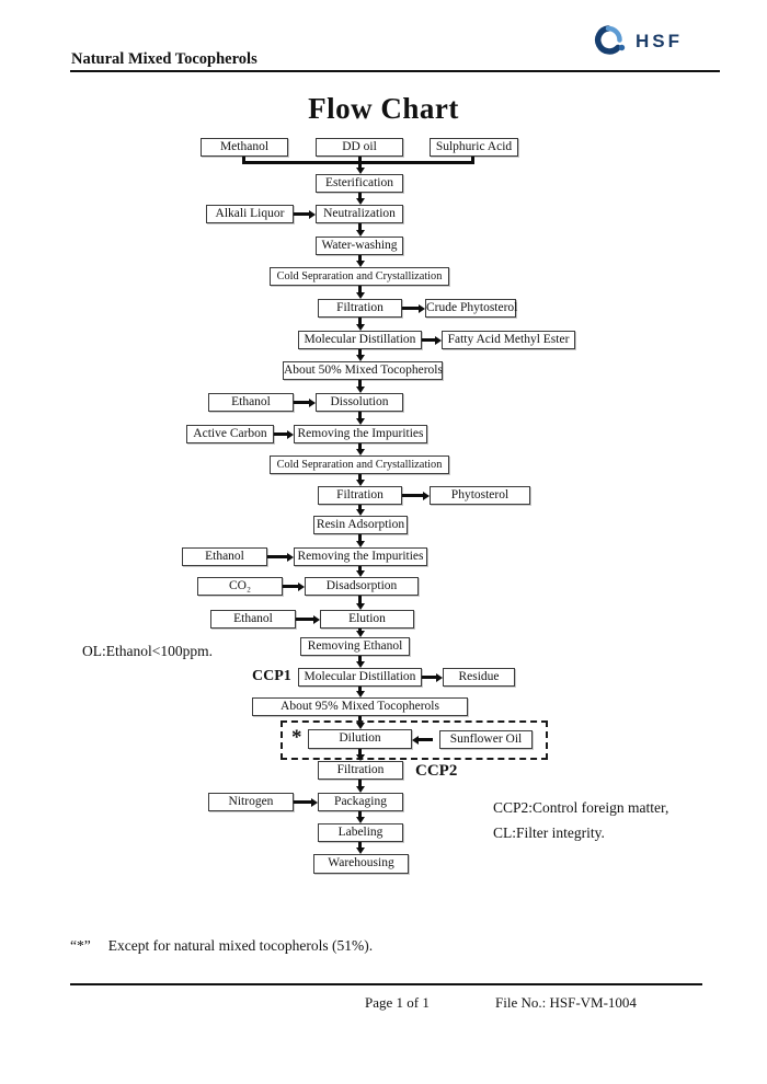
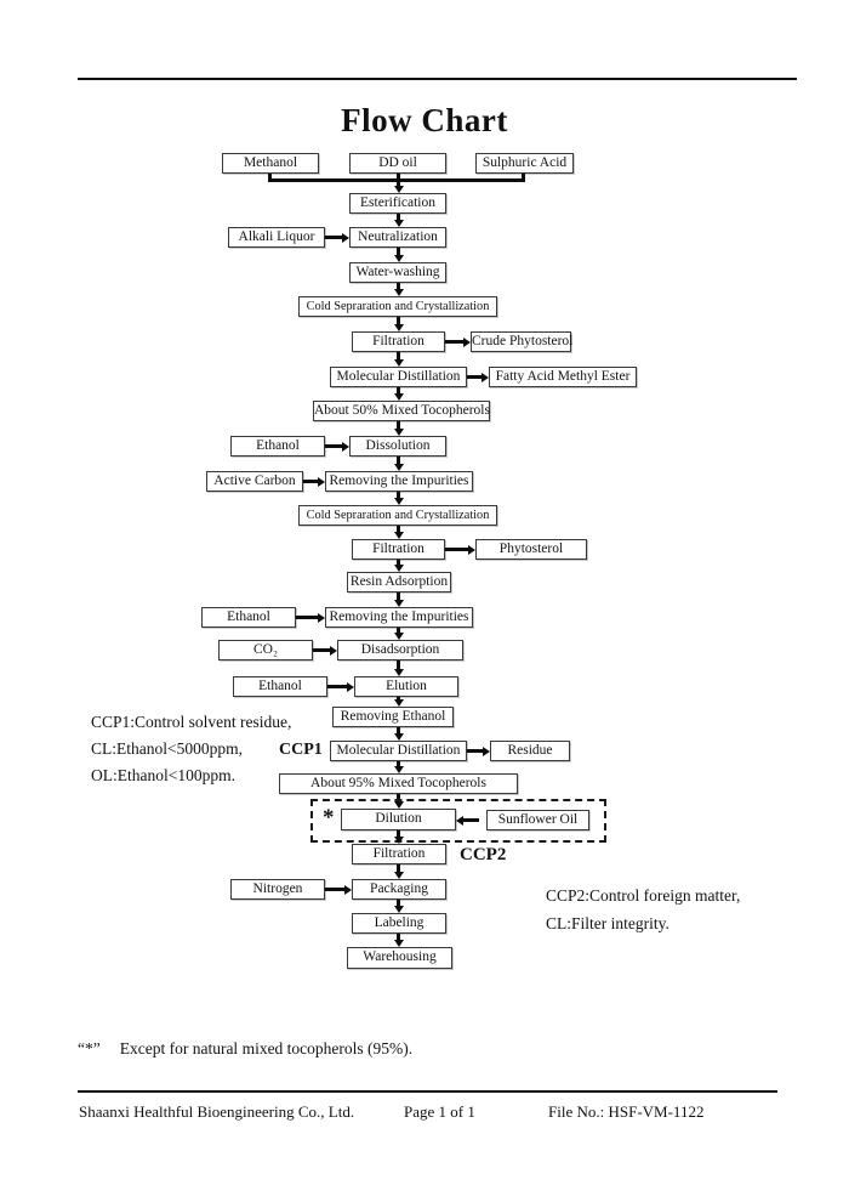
- Natural Mixed Tocopherols
- HSF
  Flow Chart
  Methanol
  DD oil
  Sulphuric Acid
  Esterification
  Alkali Liquor
  Neutralization
  Water-washing
  Cold Sepraration and Crystallization
  Filtration
  Crude Phytosterol
  Molecular Distillation
  Fatty Acid Methyl Ester
  About 50% Mixed Tocopherols
  Ethanol
  Dissolution
  Active Carbon
  Removing the Impurities
  Cold Sepraration and Crystallization
  Filtration
  Phytosterol
  Resin Adsorption
  Ethanol
  Removing the Impurities
  CO₂
  Disadsorption
  Ethanol
  Elution
  Removing Ethanol
  CCP1
  Molecular Distillation
  Residue
  About 95% Mixed Tocopherols
  *
  Dilution
  Sunflower Oil
  Filtration
  CCP2
  Nitrogen
  Packaging
  Labeling
  Warehousing
+ CCP1:Control solvent residue,
+ CL:Ethanol<5000ppm,
  OL:Ethanol<100ppm.
  CCP2:Control foreign matter,
  CL:Filter integrity.
- “*” Except for natural mixed tocopherols (51%).
+ “*” Except for natural mixed tocopherols (95%).
+ Shaanxi Healthful Bioengineering Co., Ltd.
  Page 1 of 1
- File No.: HSF-VM-1004
+ File No.: HSF-VM-1122
